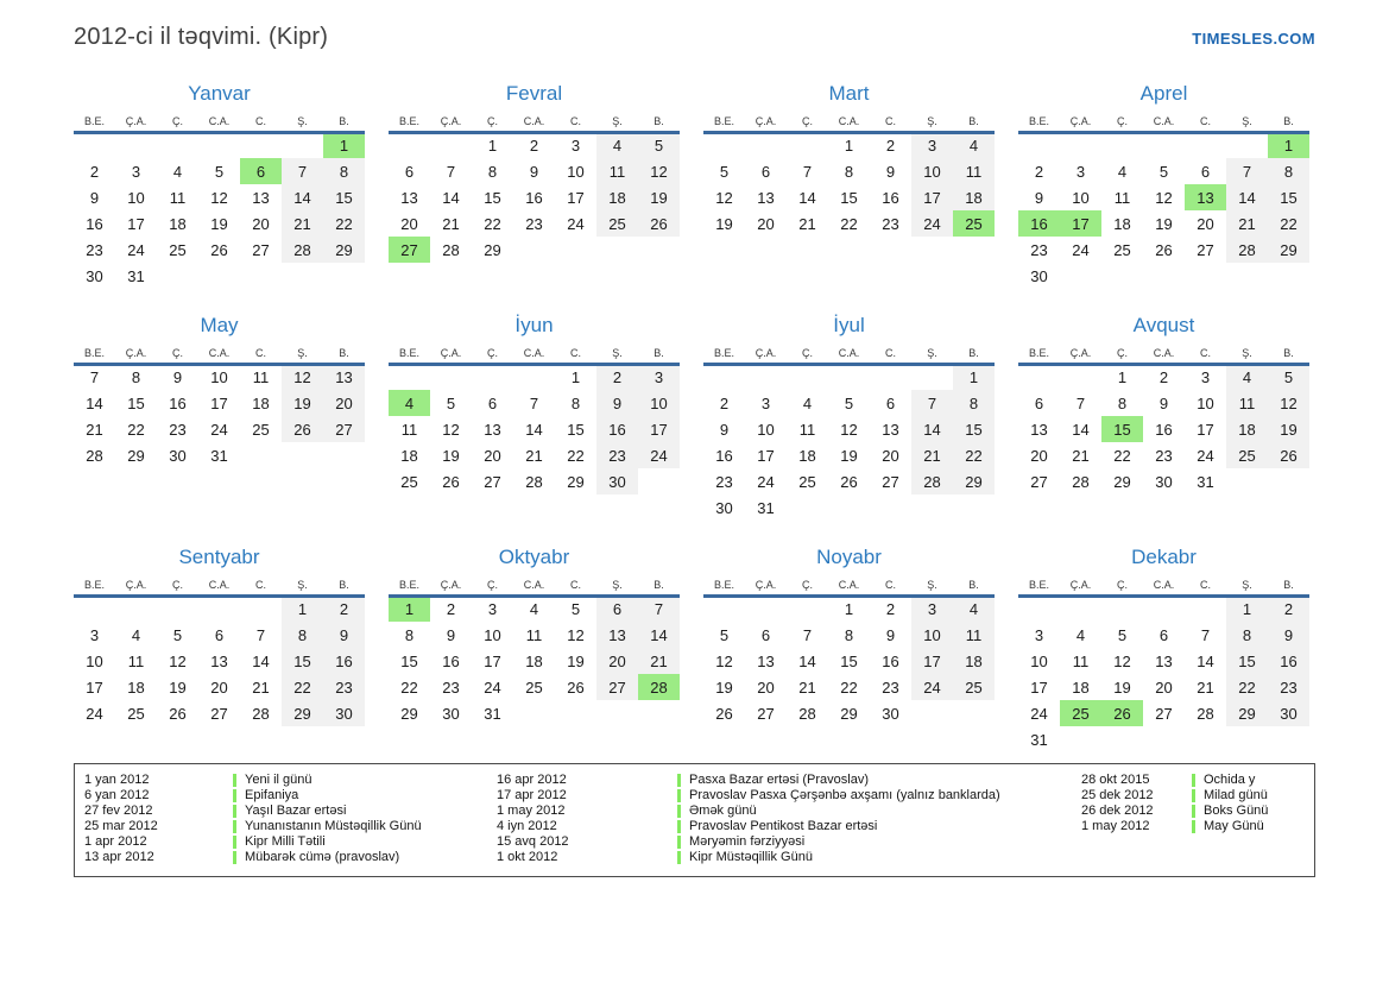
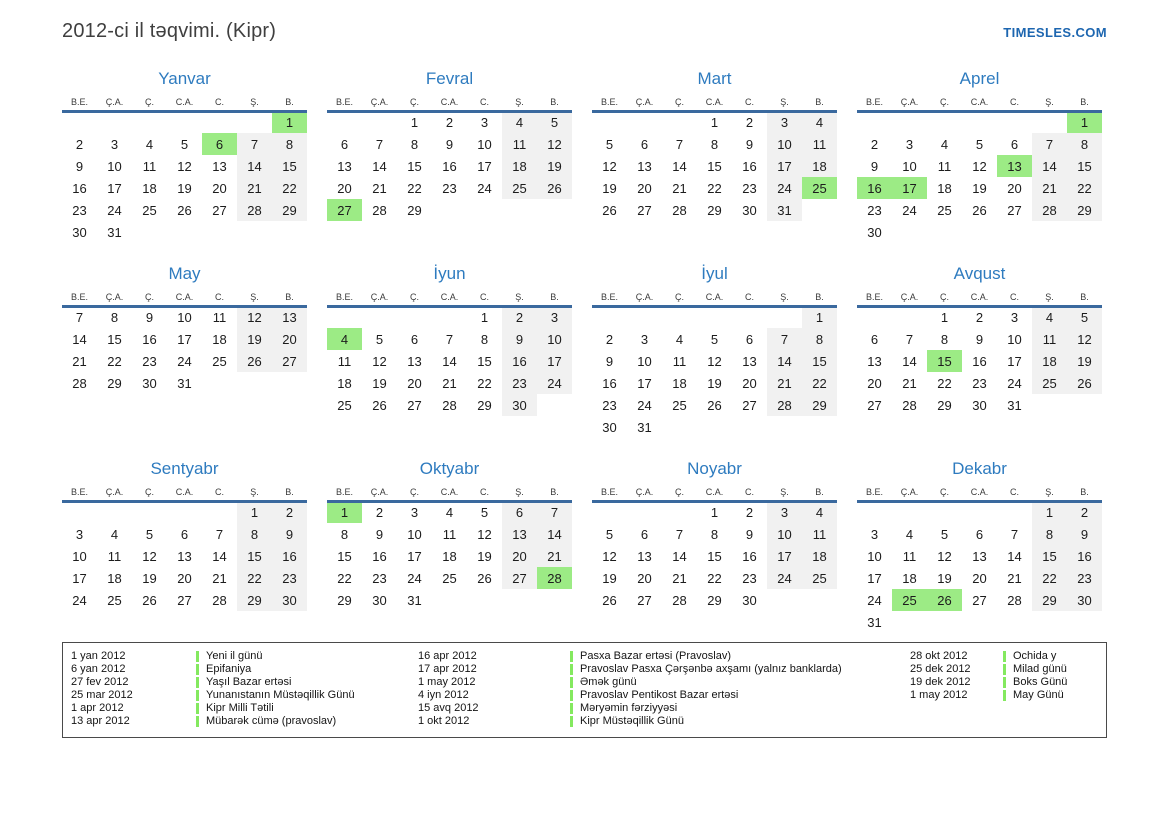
  2012-ci il təqvimi. (Kipr)
  TIMESLES.COM
  Yanvar
  B.E.	Ç.A.	Ç.	C.A.	C.	Ş.	B.
  						1
  2	3	4	5	6	7	8
  9	10	11	12	13	14	15
  16	17	18	19	20	21	22
  23	24	25	26	27	28	29
  30	31
  Fevral
  B.E.	Ç.A.	Ç.	C.A.	C.	Ş.	B.
  		1	2	3	4	5
  6	7	8	9	10	11	12
  13	14	15	16	17	18	19
  20	21	22	23	24	25	26
  27	28	29
  Mart
  B.E.	Ç.A.	Ç.	C.A.	C.	Ş.	B.
  			1	2	3	4
  5	6	7	8	9	10	11
  12	13	14	15	16	17	18
  19	20	21	22	23	24	25
+ 26	27	28	29	30	31
  Aprel
  B.E.	Ç.A.	Ç.	C.A.	C.	Ş.	B.
  						1
  2	3	4	5	6	7	8
  9	10	11	12	13	14	15
  16	17	18	19	20	21	22
  23	24	25	26	27	28	29
  30
  May
  B.E.	Ç.A.	Ç.	C.A.	C.	Ş.	B.
  7	8	9	10	11	12	13
  14	15	16	17	18	19	20
  21	22	23	24	25	26	27
  28	29	30	31
  İyun
  B.E.	Ç.A.	Ç.	C.A.	C.	Ş.	B.
  				1	2	3
  4	5	6	7	8	9	10
  11	12	13	14	15	16	17
  18	19	20	21	22	23	24
  25	26	27	28	29	30
  İyul
  B.E.	Ç.A.	Ç.	C.A.	C.	Ş.	B.
  						1
  2	3	4	5	6	7	8
  9	10	11	12	13	14	15
  16	17	18	19	20	21	22
  23	24	25	26	27	28	29
  30	31
  Avqust
  B.E.	Ç.A.	Ç.	C.A.	C.	Ş.	B.
  		1	2	3	4	5
  6	7	8	9	10	11	12
  13	14	15	16	17	18	19
  20	21	22	23	24	25	26
  27	28	29	30	31
  Sentyabr
  B.E.	Ç.A.	Ç.	C.A.	C.	Ş.	B.
  					1	2
  3	4	5	6	7	8	9
  10	11	12	13	14	15	16
  17	18	19	20	21	22	23
  24	25	26	27	28	29	30
  Oktyabr
  B.E.	Ç.A.	Ç.	C.A.	C.	Ş.	B.
  1	2	3	4	5	6	7
  8	9	10	11	12	13	14
  15	16	17	18	19	20	21
  22	23	24	25	26	27	28
  29	30	31
  Noyabr
  B.E.	Ç.A.	Ç.	C.A.	C.	Ş.	B.
  			1	2	3	4
  5	6	7	8	9	10	11
  12	13	14	15	16	17	18
  19	20	21	22	23	24	25
  26	27	28	29	30
  Dekabr
  B.E.	Ç.A.	Ç.	C.A.	C.	Ş.	B.
  					1	2
  3	4	5	6	7	8	9
  10	11	12	13	14	15	16
  17	18	19	20	21	22	23
  24	25	26	27	28	29	30
  31
  1 yan 2012
  6 yan 2012
  27 fev 2012
  25 mar 2012
  1 apr 2012
  13 apr 2012
  Yeni il günü
  Epifaniya
  Yaşıl Bazar ertəsi
  Yunanıstanın Müstəqillik Günü
  Kipr Milli Tətili
  Mübarək cümə (pravoslav)
  16 apr 2012
  17 apr 2012
  1 may 2012
  4 iyn 2012
  15 avq 2012
  1 okt 2012
  Pasxa Bazar ertəsi (Pravoslav)
  Pravoslav Pasxa Çərşənbə axşamı (yalnız banklarda)
  Əmək günü
  Pravoslav Pentikost Bazar ertəsi
  Məryəmin fərziyyəsi
  Kipr Müstəqillik Günü
- 28 okt 2015
+ 28 okt 2012
  25 dek 2012
- 26 dek 2012
+ 19 dek 2012
  1 may 2012
  Ochida y
  Milad günü
  Boks Günü
  May Günü
